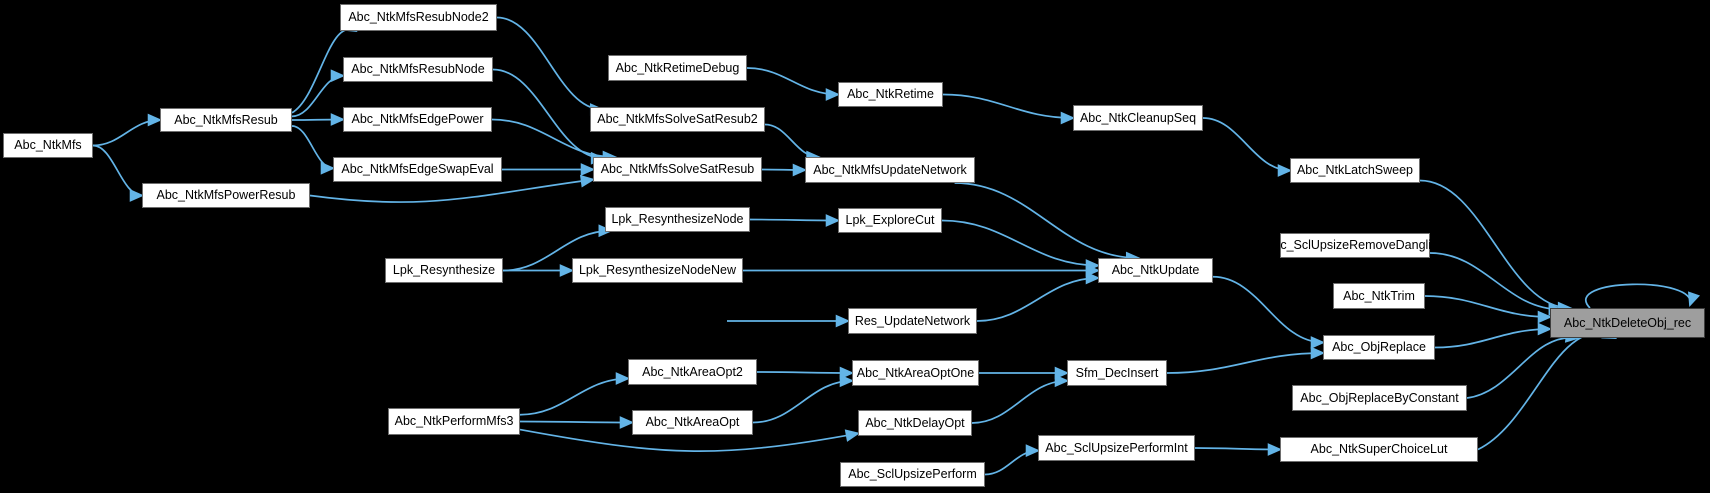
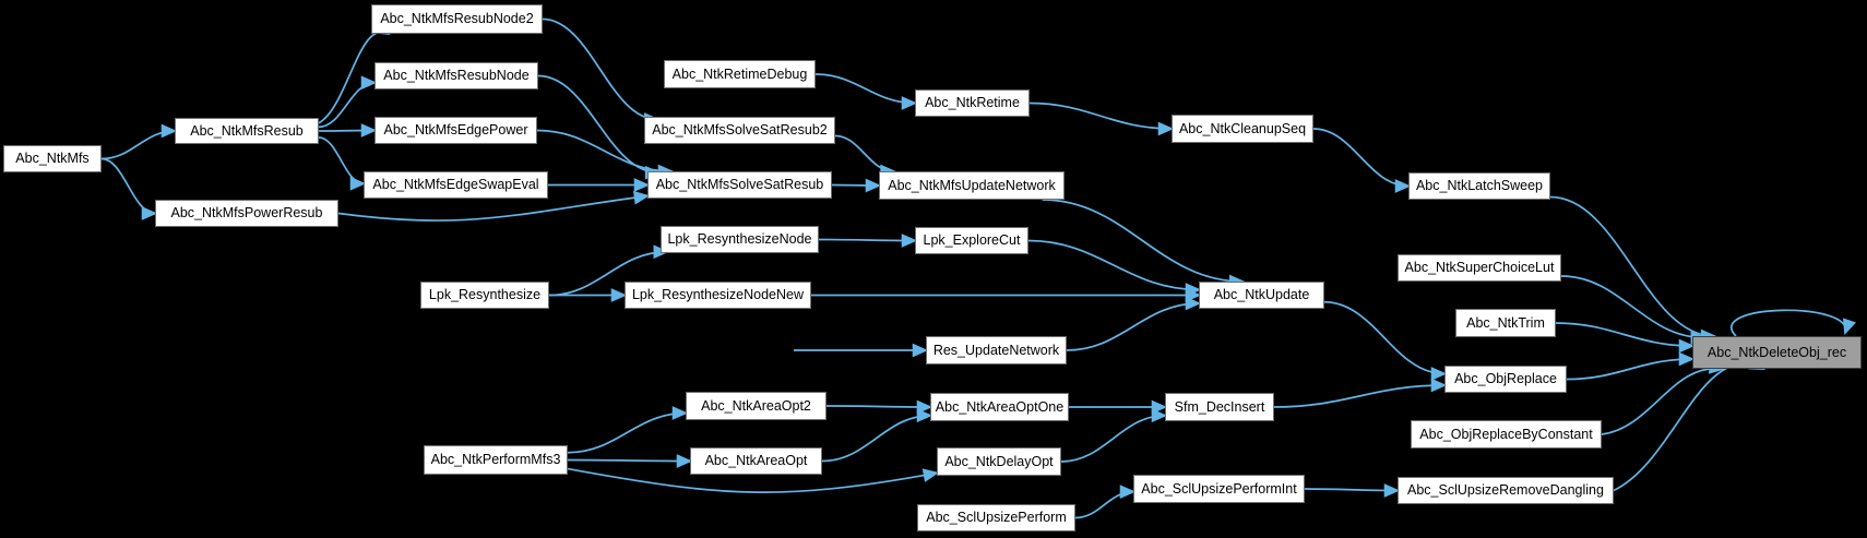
  Abc_NtkMfs
  Abc_NtkMfsResub
  Abc_NtkMfsPowerResub
  Abc_NtkMfsResubNode2
  Abc_NtkMfsResubNode
  Abc_NtkMfsEdgePower
  Abc_NtkMfsEdgeSwapEval
  Abc_NtkRetimeDebug
  Abc_NtkMfsSolveSatResub2
  Abc_NtkMfsSolveSatResub
  Lpk_ResynthesizeNode
  Lpk_Resynthesize
  Lpk_ResynthesizeNodeNew
  Abc_NtkAreaOpt2
  Abc_NtkPerformMfs3
  Abc_NtkAreaOpt
  Abc_NtkRetime
  Abc_NtkMfsUpdateNetwork
  Lpk_ExploreCut
  Res_UpdateNetwork
  Abc_NtkAreaOptOne
  Abc_NtkDelayOpt
  Abc_SclUpsizePerform
  Abc_NtkCleanupSeq
  Abc_NtkUpdate
  Sfm_DecInsert
  Abc_SclUpsizePerformInt
  Abc_NtkLatchSweep
- Abc_SclUpsizeRemoveDangling
+ Abc_NtkSuperChoiceLut
  Abc_NtkTrim
  Abc_ObjReplace
  Abc_ObjReplaceByConstant
- Abc_NtkSuperChoiceLut
+ Abc_SclUpsizeRemoveDangling
  Abc_NtkDeleteObj_rec
